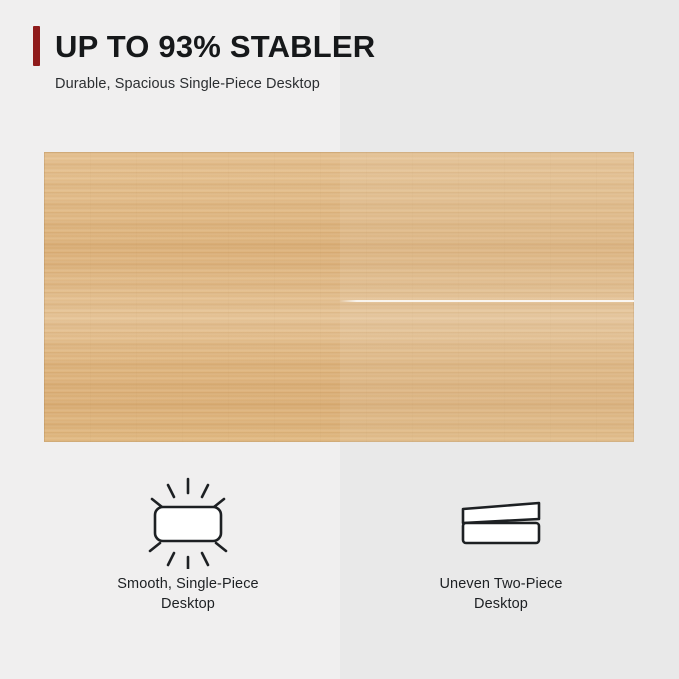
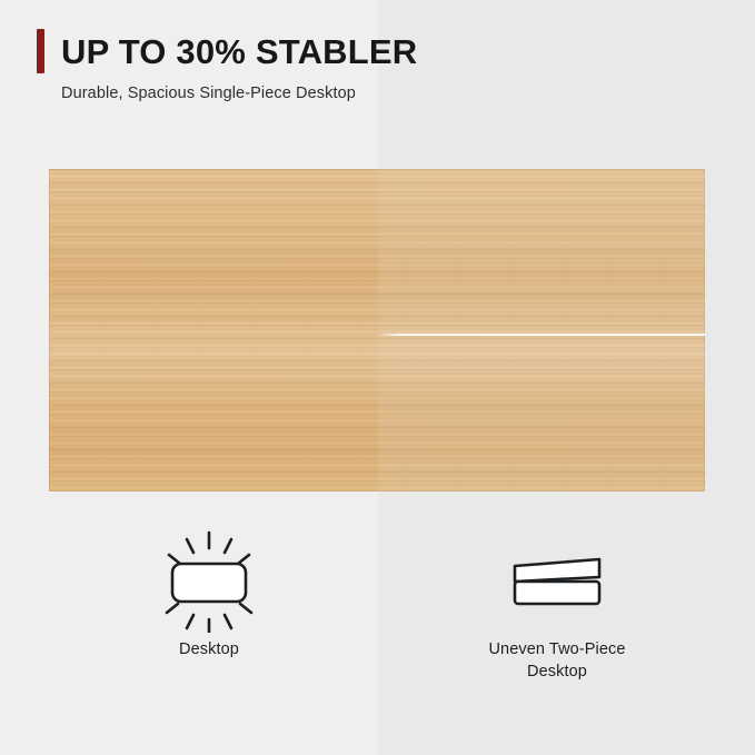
- UP TO 93% STABLER
+ UP TO 30% STABLER
  Durable, Spacious Single-Piece Desktop
- Smooth, Single-Piece
  Desktop
  Uneven Two-Piece
  Desktop
